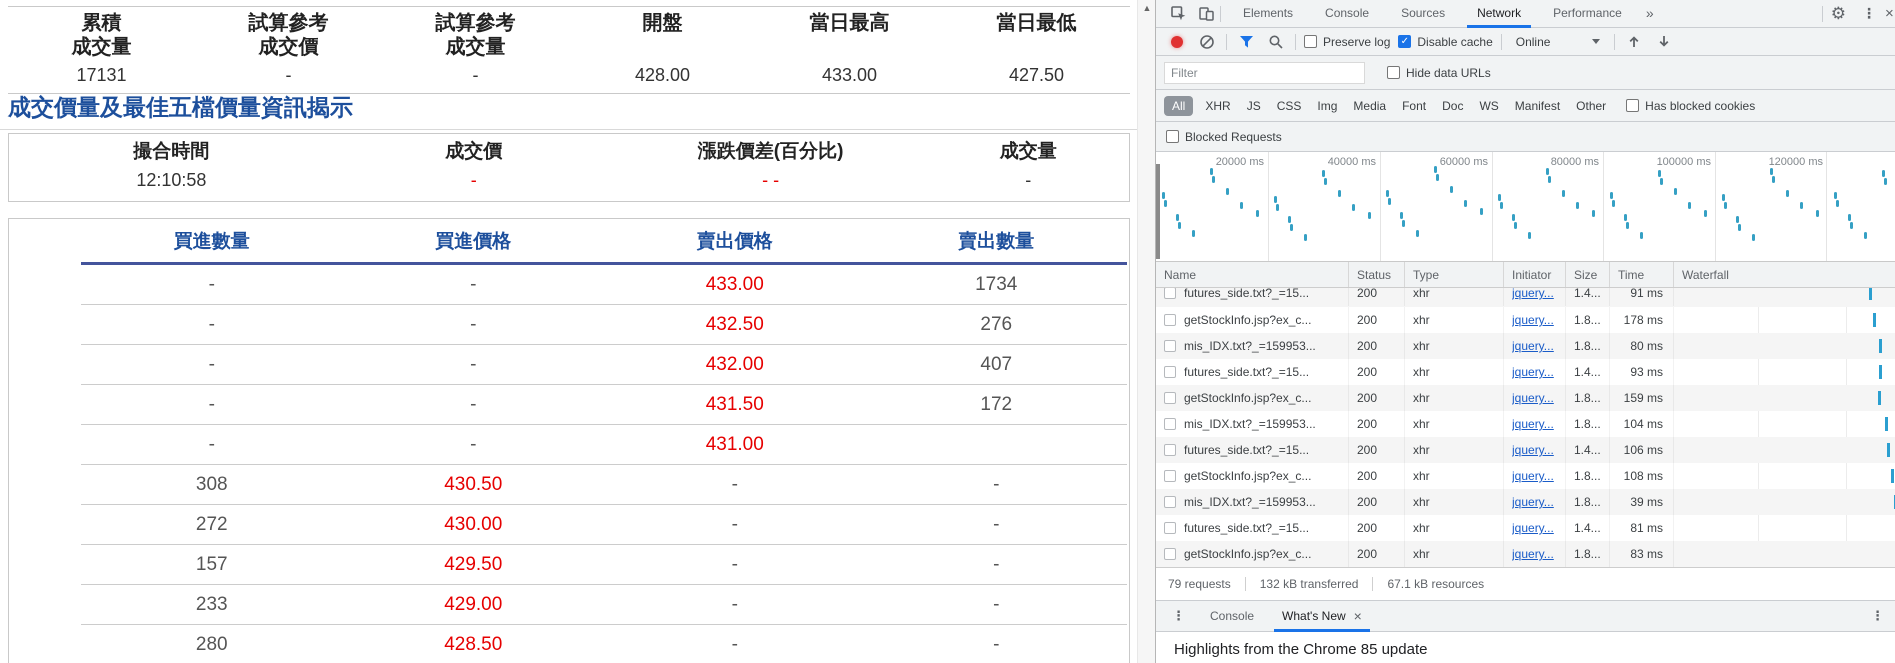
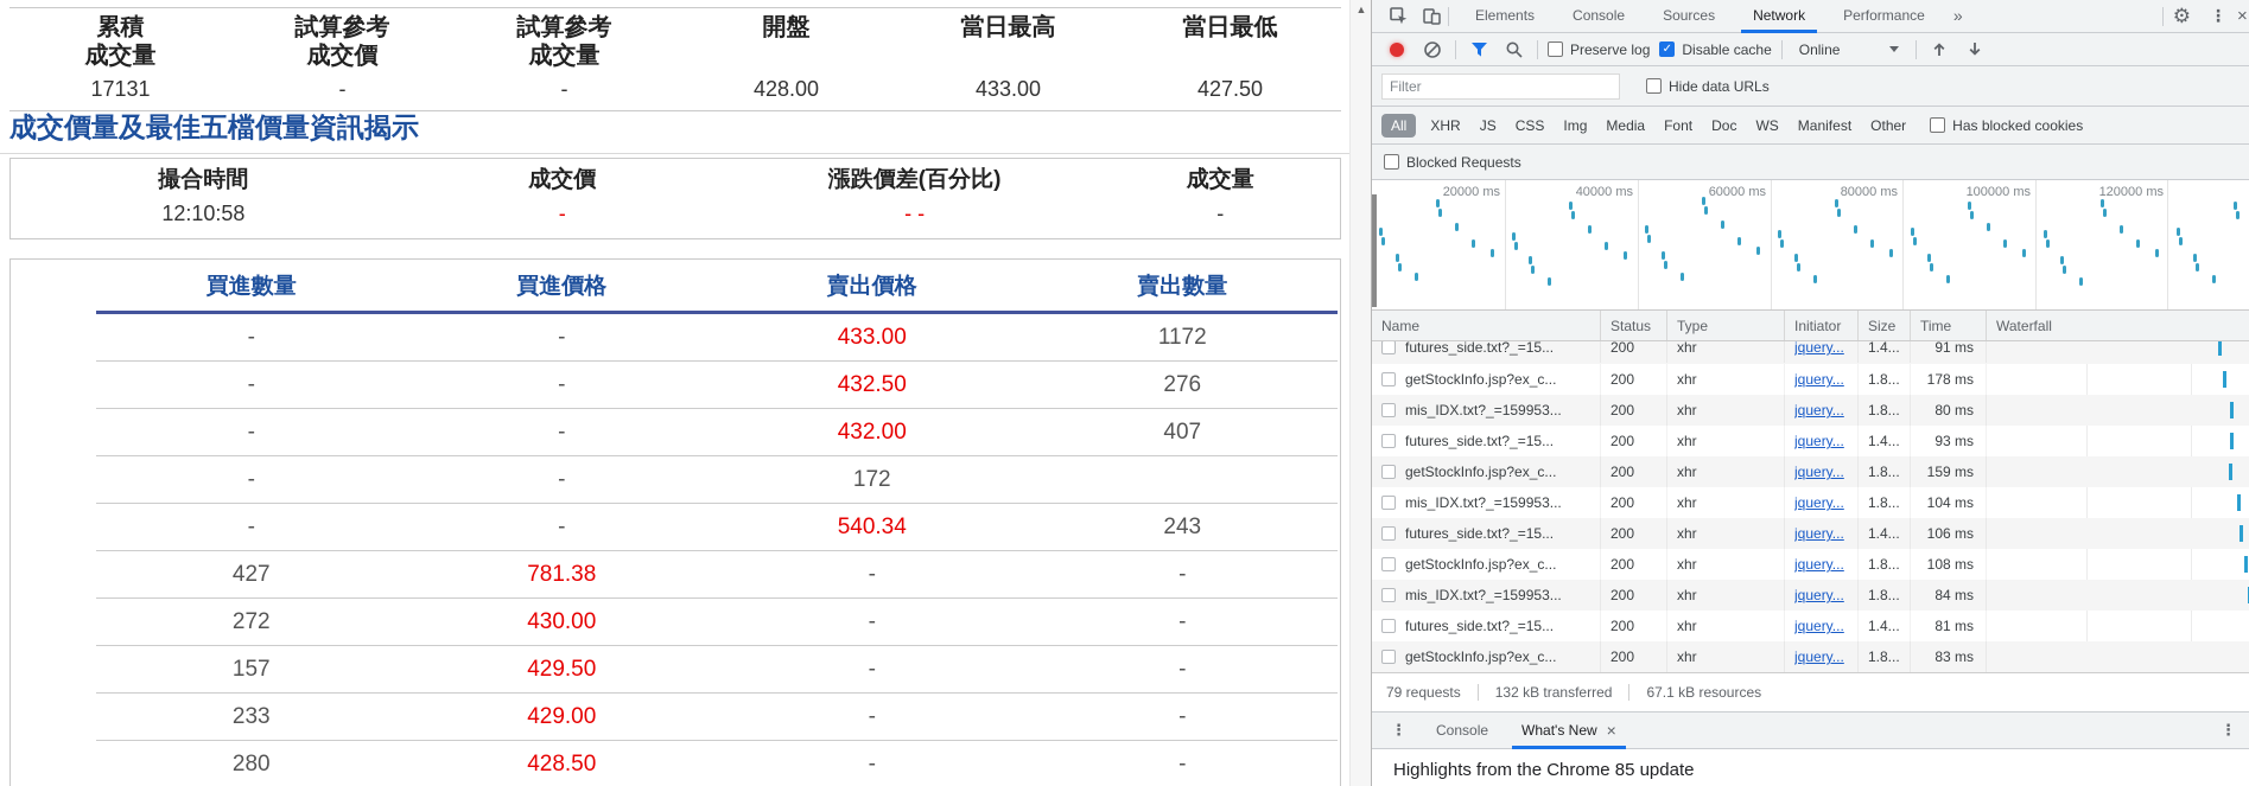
  累積
  成交量
  17131
  試算參考
  成交價
  -
  試算參考
  成交量
  -
  開盤
  428.00
  當日最高
  433.00
  當日最低
  427.50
  成交價量及最佳五檔價量資訊揭示
  撮合時間
  成交價
  漲跌價差(百分比)
  成交量
  12:10:58
  -
  - -
  -
  買進數量
  買進價格
  賣出價格
  賣出數量
  -
  -
  433.00
- 1734
+ 1172
  -
  -
  432.50
  276
  -
  -
  432.00
  407
  -
  -
- 431.50
  172
  -
  -
- 431.00
+ 540.34
+ 243
- 308
+ 427
- 430.50
+ 781.38
  -
  -
  272
  430.00
  -
  -
  157
  429.50
  -
  -
  233
  429.00
  -
  -
  280
  428.50
  -
  -
  ▲
  Elements
  Console
  Sources
  Network
  Performance
  »
  ⚙
  ⋮
  ×
  Preserve log
  ✓
  Disable cache
  Online
  Filter
  Hide data URLs
  All
  XHR
  JS
  CSS
  Img
  Media
  Font
  Doc
  WS
  Manifest
  Other
  Has blocked cookies
  Blocked Requests
  20000 ms
  40000 ms
  60000 ms
  80000 ms
  100000 ms
  120000 ms
  Name
  Status
  Type
  Initiator
  Size
  Time
  Waterfall
  futures_side.txt?_=15...
  200
  xhr
  jquery...
  1.4...
  91 ms
  getStockInfo.jsp?ex_c...
  200
  xhr
  jquery...
  1.8...
  178 ms
  mis_IDX.txt?_=159953...
  200
  xhr
  jquery...
  1.8...
  80 ms
  futures_side.txt?_=15...
  200
  xhr
  jquery...
  1.4...
  93 ms
  getStockInfo.jsp?ex_c...
  200
  xhr
  jquery...
  1.8...
  159 ms
  mis_IDX.txt?_=159953...
  200
  xhr
  jquery...
  1.8...
  104 ms
  futures_side.txt?_=15...
  200
  xhr
  jquery...
  1.4...
  106 ms
  getStockInfo.jsp?ex_c...
  200
  xhr
  jquery...
  1.8...
  108 ms
  mis_IDX.txt?_=159953...
  200
  xhr
  jquery...
  1.8...
- 39 ms
+ 84 ms
  futures_side.txt?_=15...
  200
  xhr
  jquery...
  1.4...
  81 ms
  getStockInfo.jsp?ex_c...
  200
  xhr
  jquery...
  1.8...
  83 ms
  79 requests
  132 kB transferred
  67.1 kB resources
  ⋮
  Console
  What's New
  ×
  ⋮
  Highlights from the Chrome 85 update
